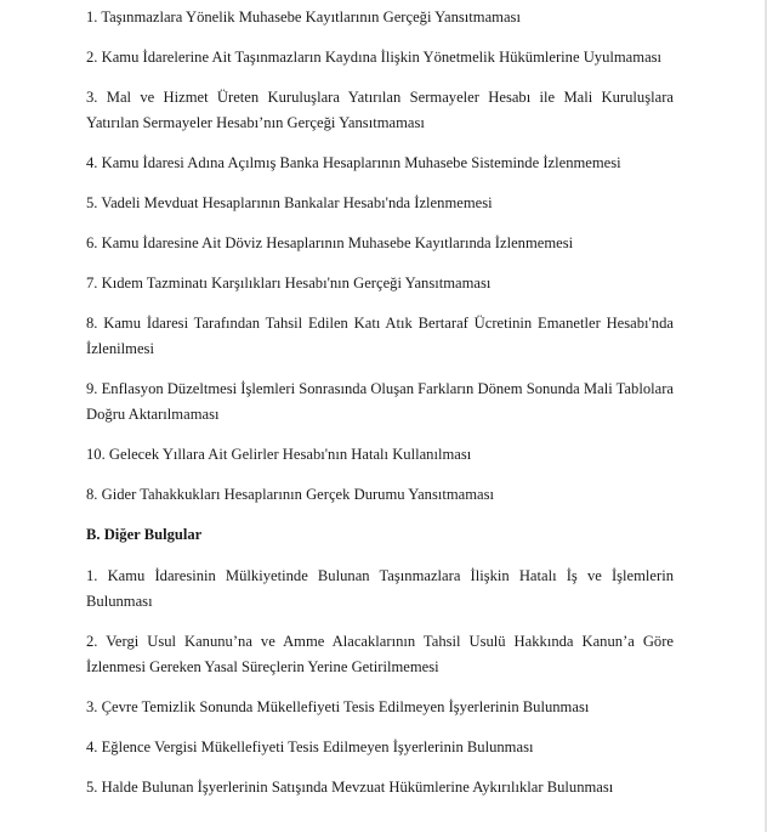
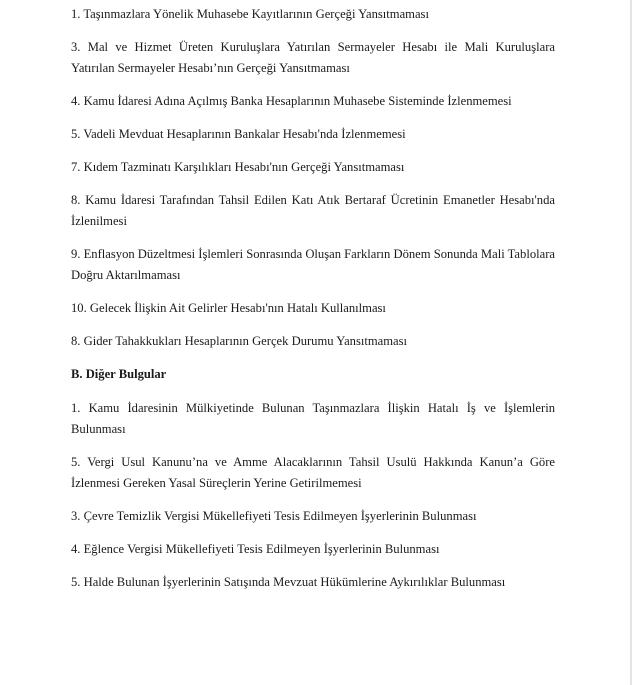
  1. Taşınmazlara Yönelik Muhasebe Kayıtlarının Gerçeği Yansıtmaması
- 2. Kamu İdarelerine Ait Taşınmazların Kaydına İlişkin Yönetmelik Hükümlerine Uyulmaması
  3. Mal ve Hizmet Üreten Kuruluşlara Yatırılan Sermayeler Hesabı ile Mali Kuruluşlara Yatırılan Sermayeler Hesabı’nın Gerçeği Yansıtmaması
  4. Kamu İdaresi Adına Açılmış Banka Hesaplarının Muhasebe Sisteminde İzlenmemesi
  5. Vadeli Mevduat Hesaplarının Bankalar Hesabı'nda İzlenmemesi
- 6. Kamu İdaresine Ait Döviz Hesaplarının Muhasebe Kayıtlarında İzlenmemesi
  7. Kıdem Tazminatı Karşılıkları Hesabı'nın Gerçeği Yansıtmaması
  8. Kamu İdaresi Tarafından Tahsil Edilen Katı Atık Bertaraf Ücretinin Emanetler Hesabı'nda İzlenilmesi
  9. Enflasyon Düzeltmesi İşlemleri Sonrasında Oluşan Farkların Dönem Sonunda Mali Tablolara Doğru Aktarılmaması
- 10. Gelecek Yıllara Ait Gelirler Hesabı'nın Hatalı Kullanılması
+ 10. Gelecek İlişkin Ait Gelirler Hesabı'nın Hatalı Kullanılması
  8. Gider Tahakkukları Hesaplarının Gerçek Durumu Yansıtmaması
  B. Diğer Bulgular
  1. Kamu İdaresinin Mülkiyetinde Bulunan Taşınmazlara İlişkin Hatalı İş ve İşlemlerin Bulunması
- 2. Vergi Usul Kanunu’na ve Amme Alacaklarının Tahsil Usulü Hakkında Kanun’a Göre İzlenmesi Gereken Yasal Süreçlerin Yerine Getirilmemesi
+ 5. Vergi Usul Kanunu’na ve Amme Alacaklarının Tahsil Usulü Hakkında Kanun’a Göre İzlenmesi Gereken Yasal Süreçlerin Yerine Getirilmemesi
- 3. Çevre Temizlik Sonunda Mükellefiyeti Tesis Edilmeyen İşyerlerinin Bulunması
+ 3. Çevre Temizlik Vergisi Mükellefiyeti Tesis Edilmeyen İşyerlerinin Bulunması
  4. Eğlence Vergisi Mükellefiyeti Tesis Edilmeyen İşyerlerinin Bulunması
  5. Halde Bulunan İşyerlerinin Satışında Mevzuat Hükümlerine Aykırılıklar Bulunması
